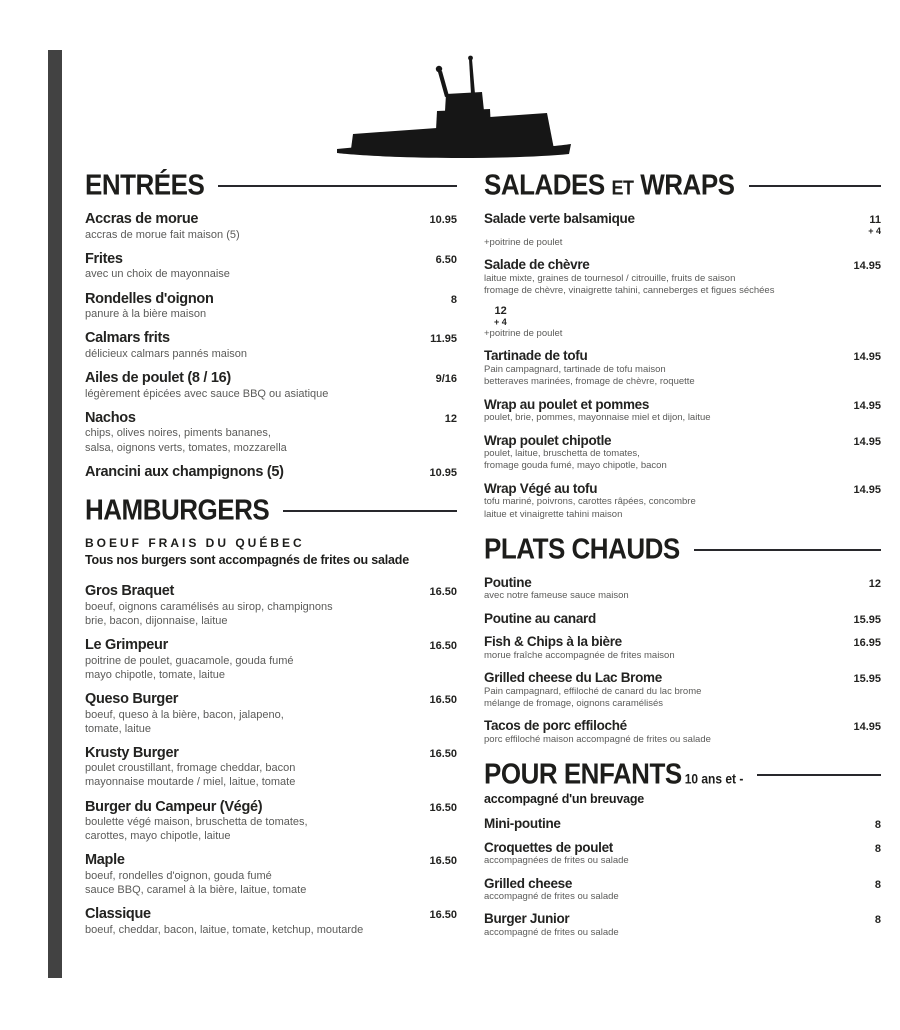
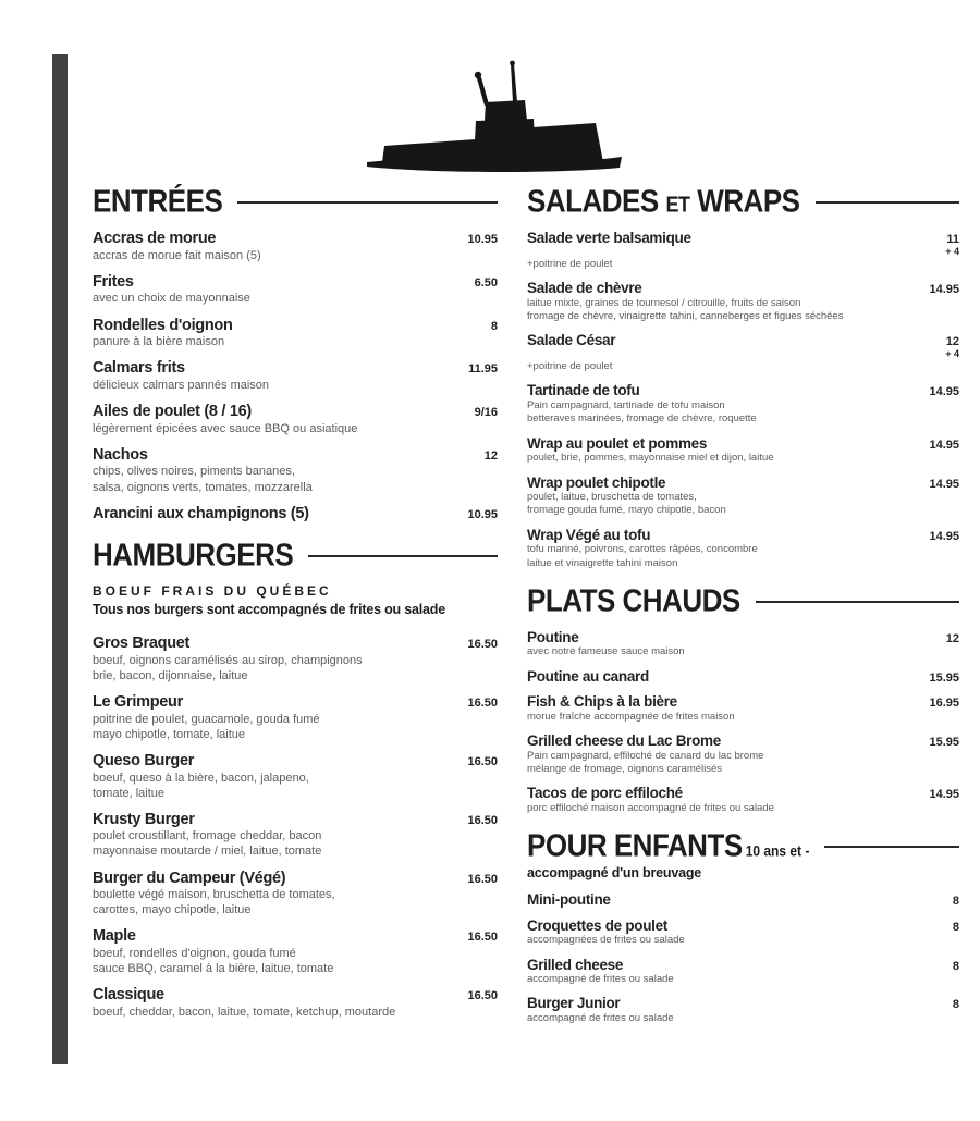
  ENTRÉES
  Accras de morue
  10.95
  accras de morue fait maison (5)
  Frites
  6.50
  avec un choix de mayonnaise
  Rondelles d'oignon
  8
  panure à la bière maison
  Calmars frits
  11.95
  délicieux calmars pannés maison
  Ailes de poulet (8 / 16)
  9/16
  légèrement épicées avec sauce BBQ ou asiatique
  Nachos
  12
  chips, olives noires, piments bananes,
  salsa, oignons verts, tomates, mozzarella
  Arancini aux champignons (5)
  10.95
  HAMBURGERS
  BOEUF FRAIS DU QUÉBEC
  Tous nos burgers sont accompagnés de frites ou salade
  Gros Braquet
  16.50
  boeuf, oignons caramélisés au sirop, champignons
  brie, bacon, dijonnaise, laitue
  Le Grimpeur
  16.50
  poitrine de poulet, guacamole, gouda fumé
  mayo chipotle, tomate, laitue
  Queso Burger
  16.50
  boeuf, queso à la bière, bacon, jalapeno,
  tomate, laitue
  Krusty Burger
  16.50
  poulet croustillant, fromage cheddar, bacon
  mayonnaise moutarde / miel, laitue, tomate
  Burger du Campeur (Végé)
  16.50
  boulette végé maison, bruschetta de tomates,
  carottes, mayo chipotle, laitue
  Maple
  16.50
  boeuf, rondelles d'oignon, gouda fumé
  sauce BBQ, caramel à la bière, laitue, tomate
  Classique
  16.50
  boeuf, cheddar, bacon, laitue, tomate, ketchup, moutarde
  SALADES ET WRAPS
  Salade verte balsamique
  11
  + 4
  +poitrine de poulet
  Salade de chèvre
  14.95
  laitue mixte, graines de tournesol / citrouille, fruits de saison
  fromage de chèvre, vinaigrette tahini, canneberges et figues séchées
+ Salade César
  12
  + 4
  +poitrine de poulet
  Tartinade de tofu
  14.95
  Pain campagnard, tartinade de tofu maison
  betteraves marinées, fromage de chèvre, roquette
  Wrap au poulet et pommes
  14.95
  poulet, brie, pommes, mayonnaise miel et dijon, laitue
  Wrap poulet chipotle
  14.95
  poulet, laitue, bruschetta de tomates,
  fromage gouda fumé, mayo chipotle, bacon
  Wrap Végé au tofu
  14.95
  tofu mariné, poivrons, carottes râpées, concombre
  laitue et vinaigrette tahini maison
  PLATS CHAUDS
  Poutine
  12
  avec notre fameuse sauce maison
  Poutine au canard
  15.95
  Fish & Chips à la bière
  16.95
  morue fraîche accompagnée de frites maison
  Grilled cheese du Lac Brome
  15.95
  Pain campagnard, effiloché de canard du lac brome
  mélange de fromage, oignons caramélisés
  Tacos de porc effiloché
  14.95
  porc effiloché maison accompagné de frites ou salade
  POUR ENFANTS 10 ans et -
  accompagné d'un breuvage
  Mini-poutine
  8
  Croquettes de poulet
  8
  accompagnées de frites ou salade
  Grilled cheese
  8
  accompagné de frites ou salade
  Burger Junior
  8
  accompagné de frites ou salade
